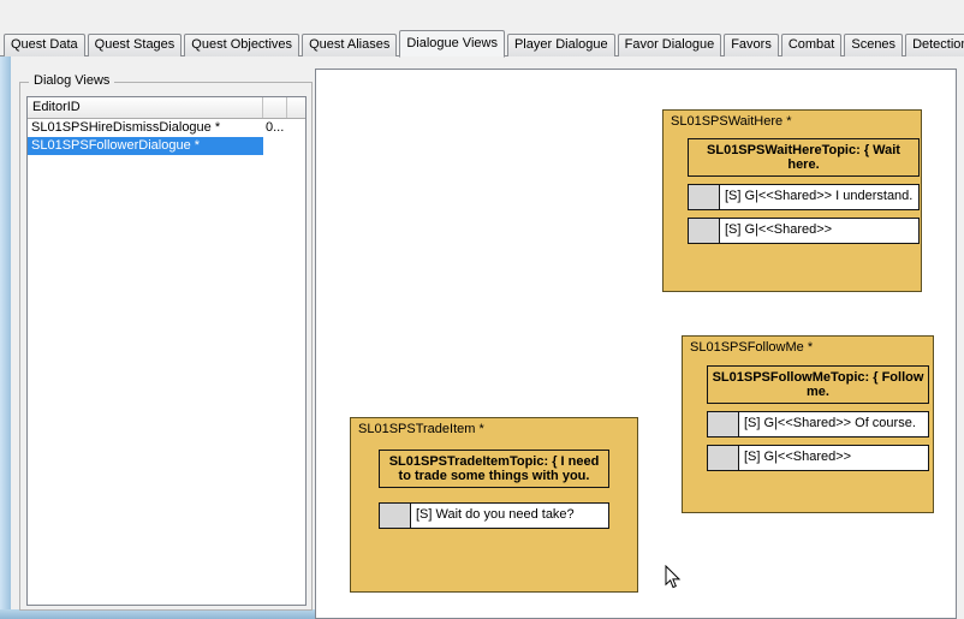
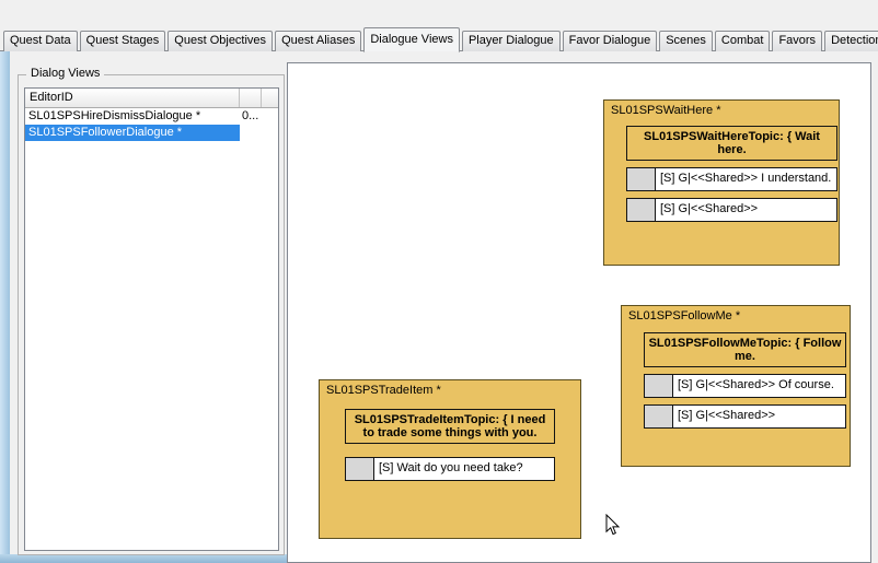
  Quest Data
  Quest Stages
  Quest Objectives
  Quest Aliases
  Dialogue Views
  Player Dialogue
  Favor Dialogue
- Favors
+ Scenes
  Combat
- Scenes
+ Favors
  Detectio
  Dialog Views
  EditorID
  SL01SPSHireDismissDialogue *
  0...
  SL01SPSFollowerDialogue *
  SL01SPSWaitHere *
  SL01SPSWaitHereTopic: { Wait here.
  [S] G|<<Shared>> I understand.
  [S] G|<<Shared>>
  SL01SPSFollowMe *
  SL01SPSFollowMeTopic: { Follow me.
  [S] G|<<Shared>> Of course.
  [S] G|<<Shared>>
  SL01SPSTradeItem *
  SL01SPSTradeItemTopic: { I need to trade some things with you.
  [S] Wait do you need take?
